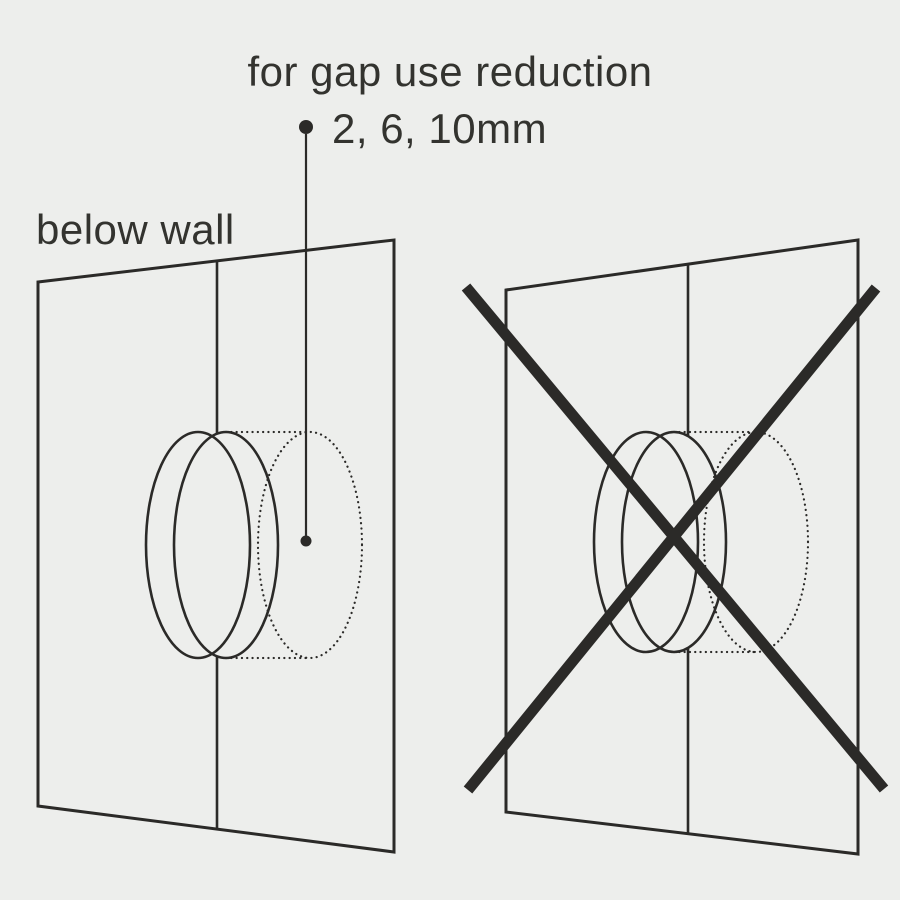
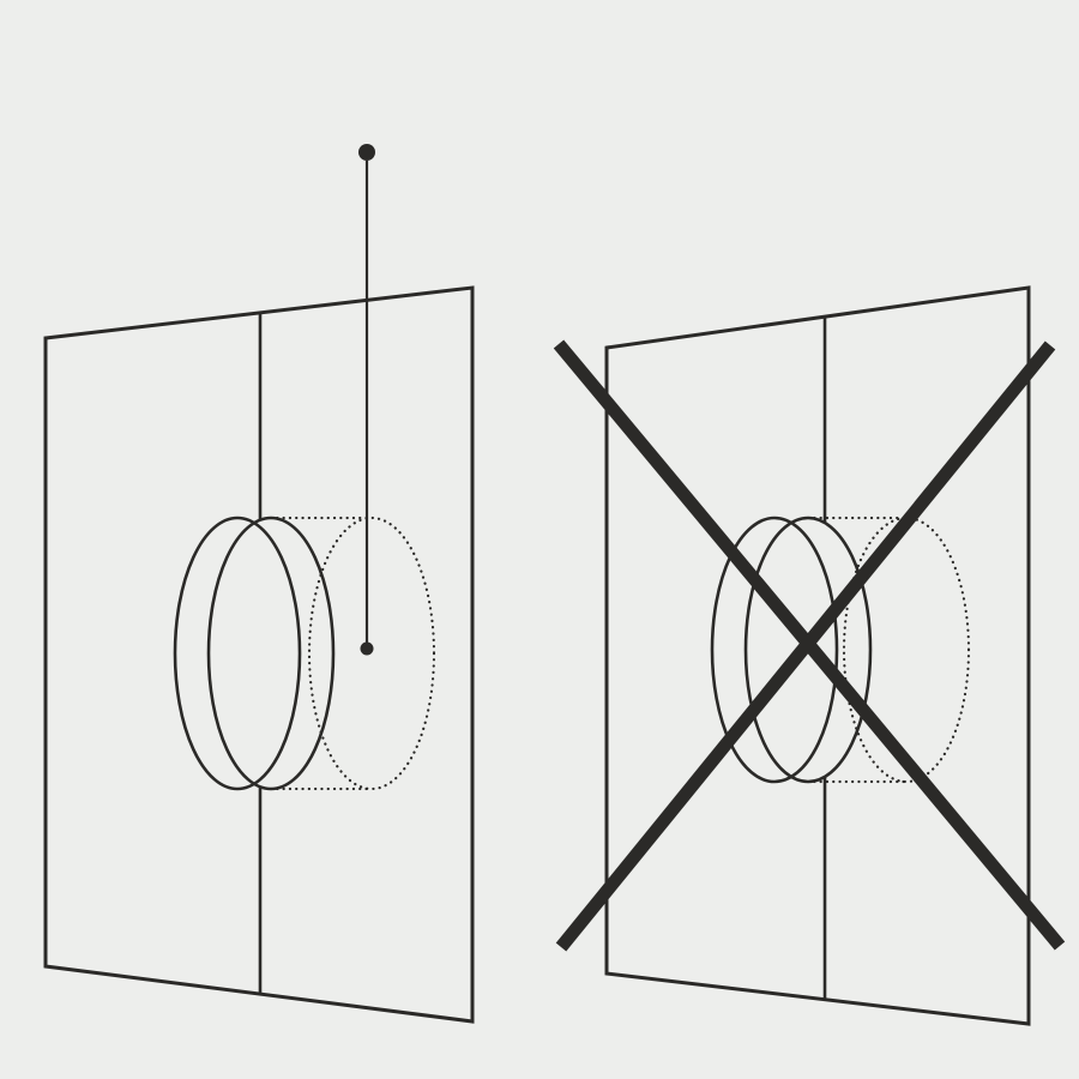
- for gap use reduction
- 2, 6, 10mm
- below wall
